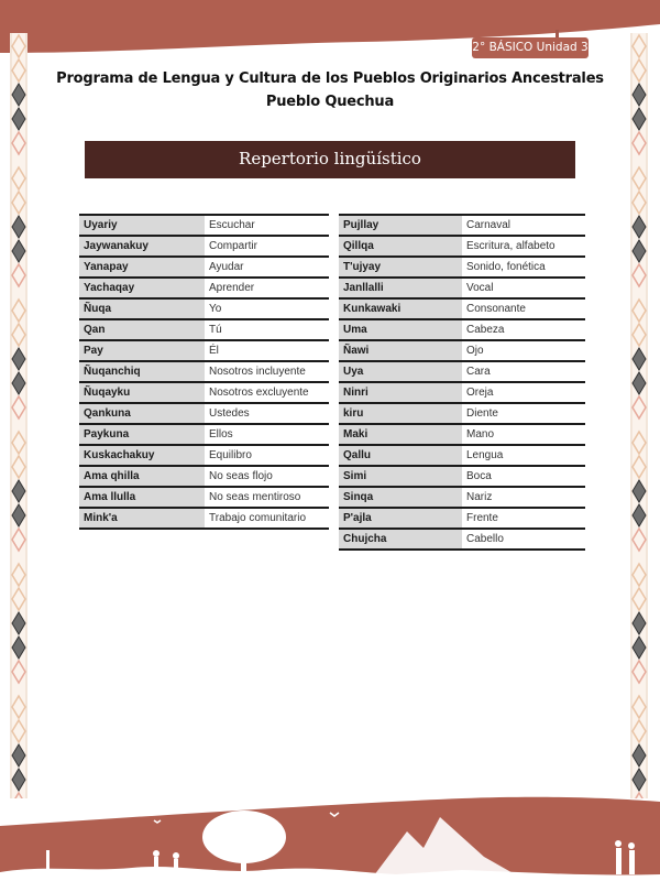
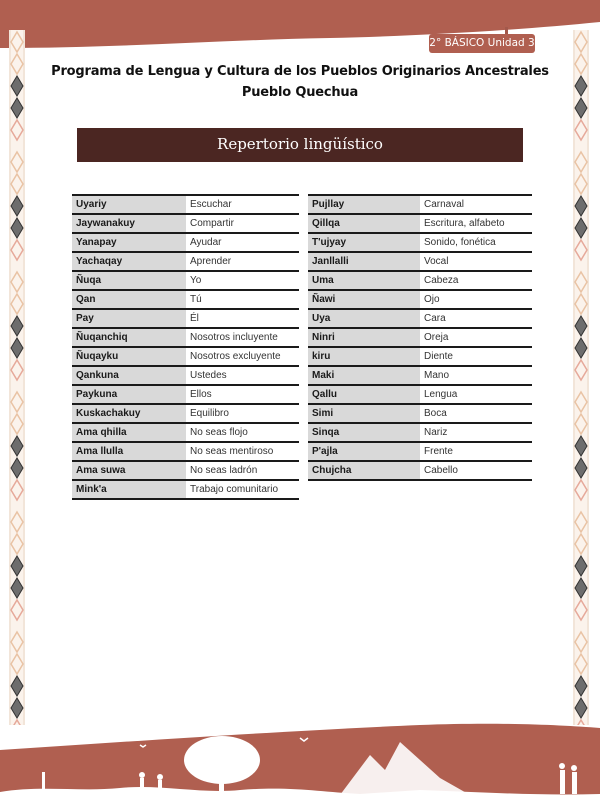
  2° BÁSICO Unidad 3
  Programa de Lengua y Cultura de los Pueblos Originarios Ancestrales
  Pueblo Quechua
  Repertorio lingüístico
  Uyariy	Escuchar
  Jaywanakuy	Compartir
  Yanapay	Ayudar
  Yachaqay	Aprender
  Ñuqa	Yo
  Qan	Tú
  Pay	Él
  Ñuqanchiq	Nosotros incluyente
  Ñuqayku	Nosotros excluyente
  Qankuna	Ustedes
  Paykuna	Ellos
  Kuskachakuy	Equilibro
  Ama qhilla	No seas flojo
  Ama llulla	No seas mentiroso
+ Ama suwa	No seas ladrón
  Mink'a	Trabajo comunitario
  Pujllay	Carnaval
  Qillqa	Escritura, alfabeto
  T'ujyay	Sonido, fonética
  Janllalli	Vocal
- Kunkawaki	Consonante
  Uma	Cabeza
  Ñawi	Ojo
  Uya	Cara
  Ninri	Oreja
  kiru	Diente
  Maki	Mano
  Qallu	Lengua
  Simi	Boca
  Sinqa	Nariz
  P'ajla	Frente
  Chujcha	Cabello
